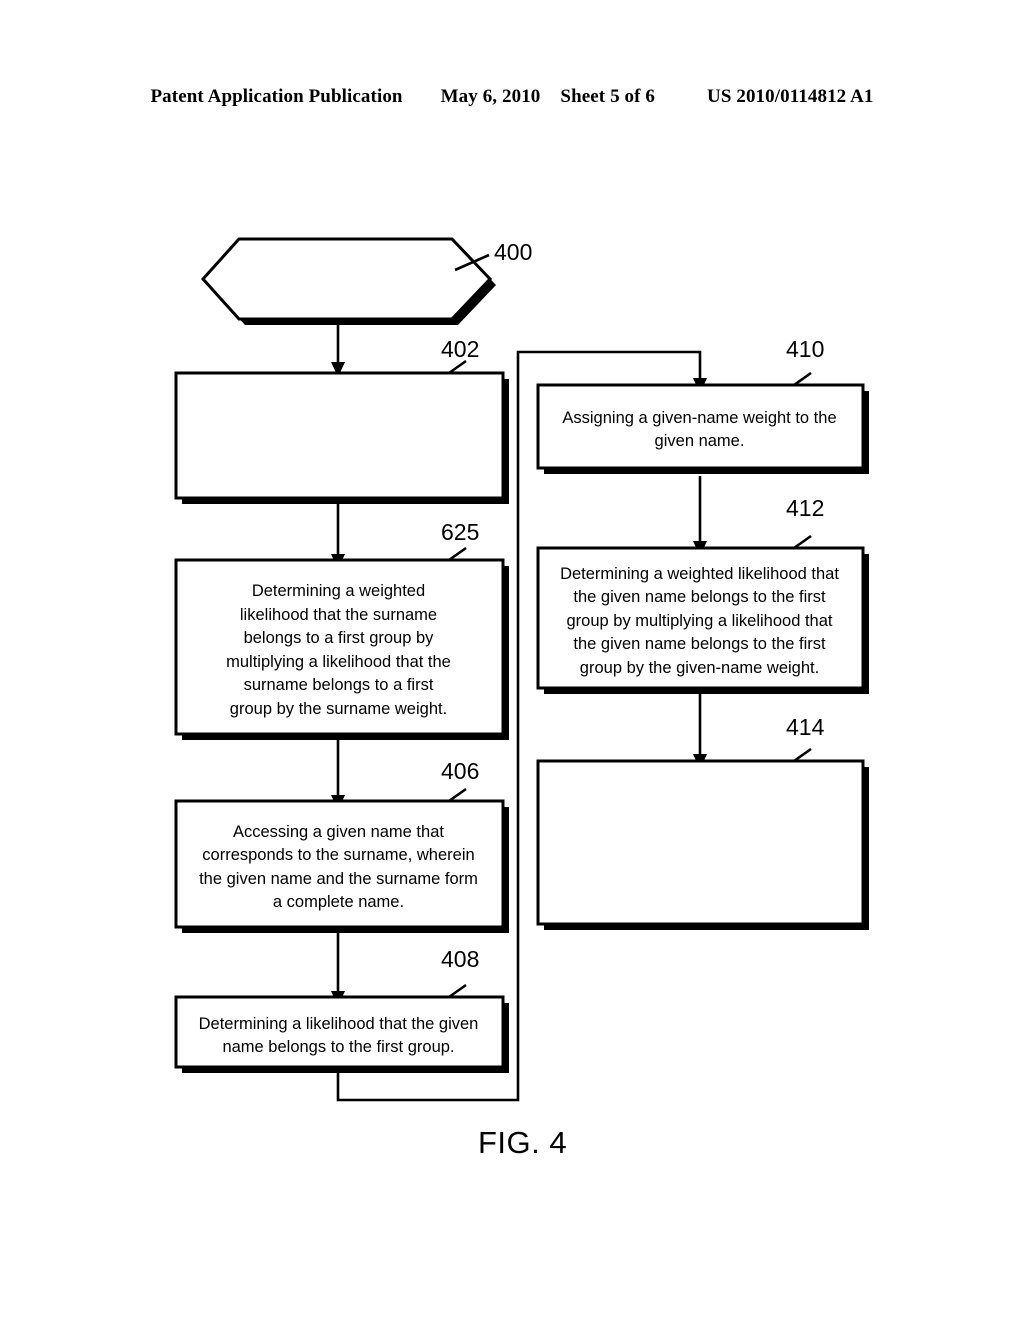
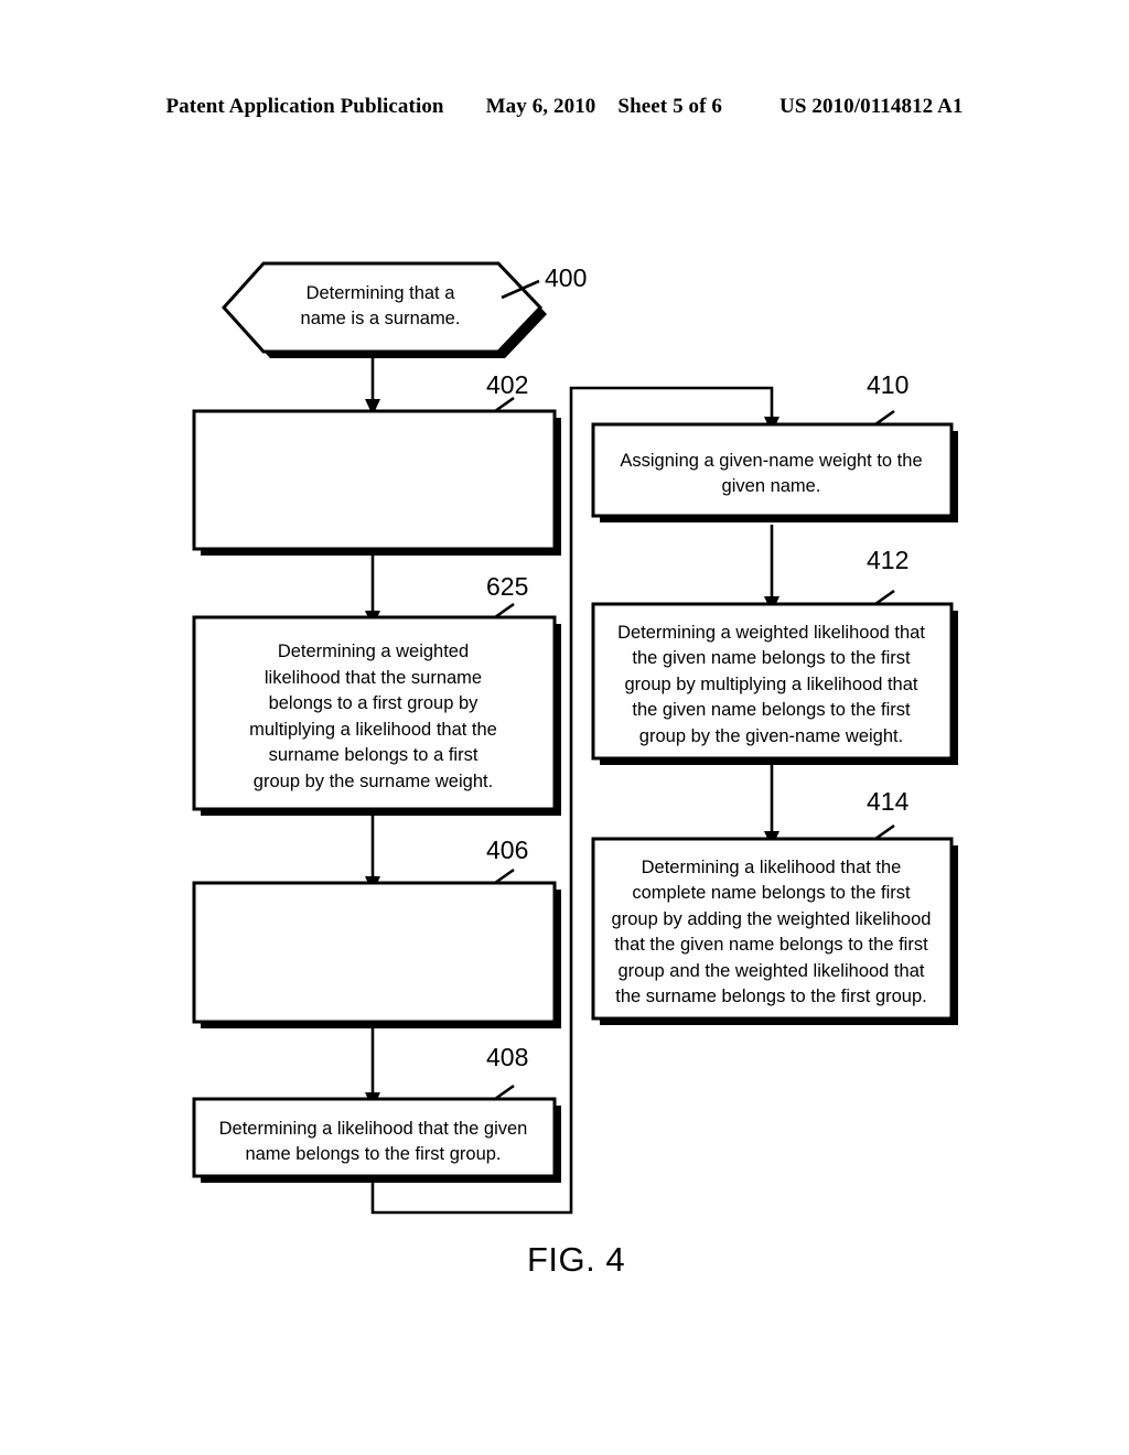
  Patent Application Publication
  May 6, 2010
  Sheet 5 of 6
  US 2010/0114812 A1
+ Determining that a
+ name is a surname.
  Determining a weighted
  likelihood that the surname
  belongs to a first group by
  multiplying a likelihood that the
  surname belongs to a first
  group by the surname weight.
- Accessing a given name that
- corresponds to the surname, wherein
- the given name and the surname form
- a complete name.
  Determining a likelihood that the given
  name belongs to the first group.
  Assigning a given-name weight to the
  given name.
  Determining a weighted likelihood that
  the given name belongs to the first
  group by multiplying a likelihood that
  the given name belongs to the first
  group by the given-name weight.
+ Determining a likelihood that the
+ complete name belongs to the first
+ group by adding the weighted likelihood
+ that the given name belongs to the first
+ group and the weighted likelihood that
+ the surname belongs to the first group.
  400
  402
  625
  406
  408
  410
  412
  414
  FIG. 4
